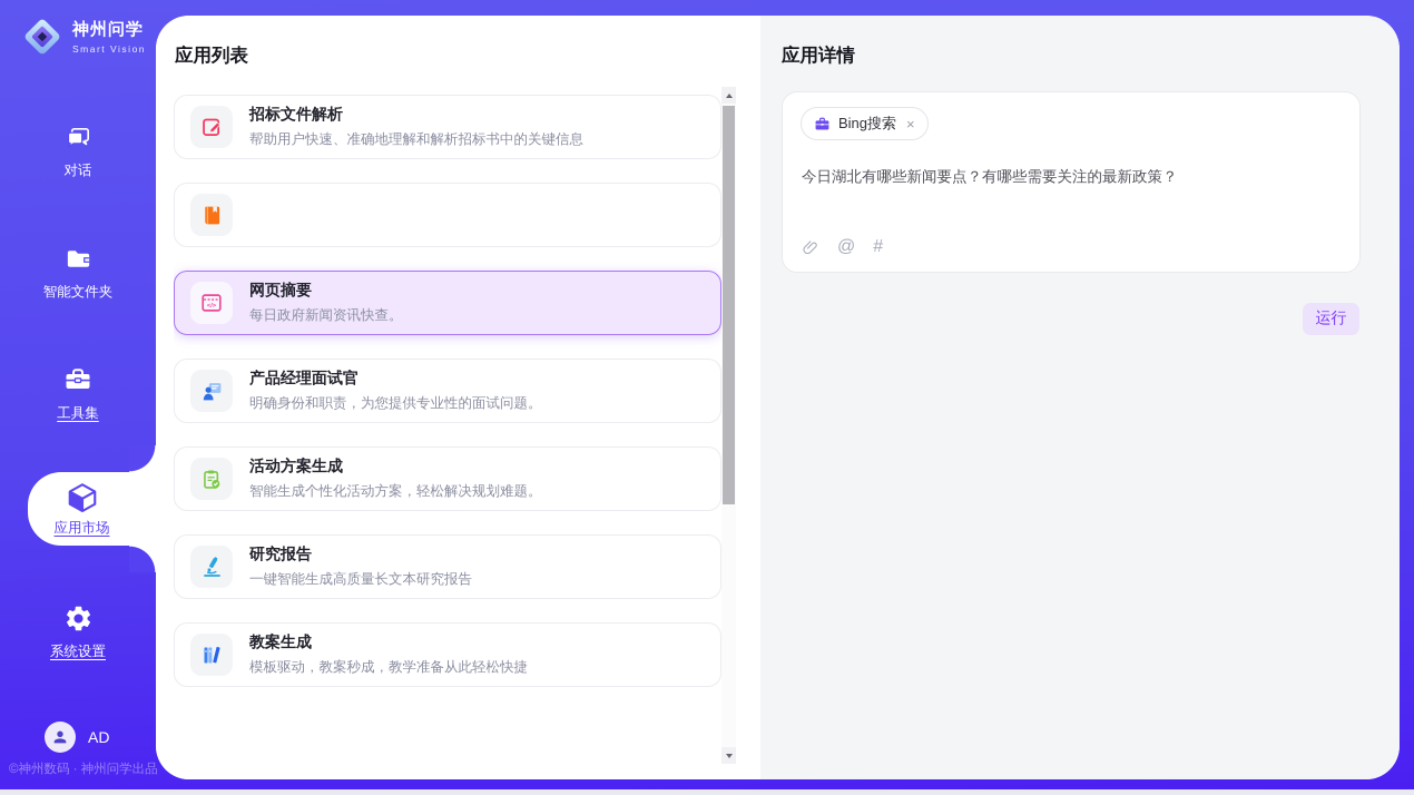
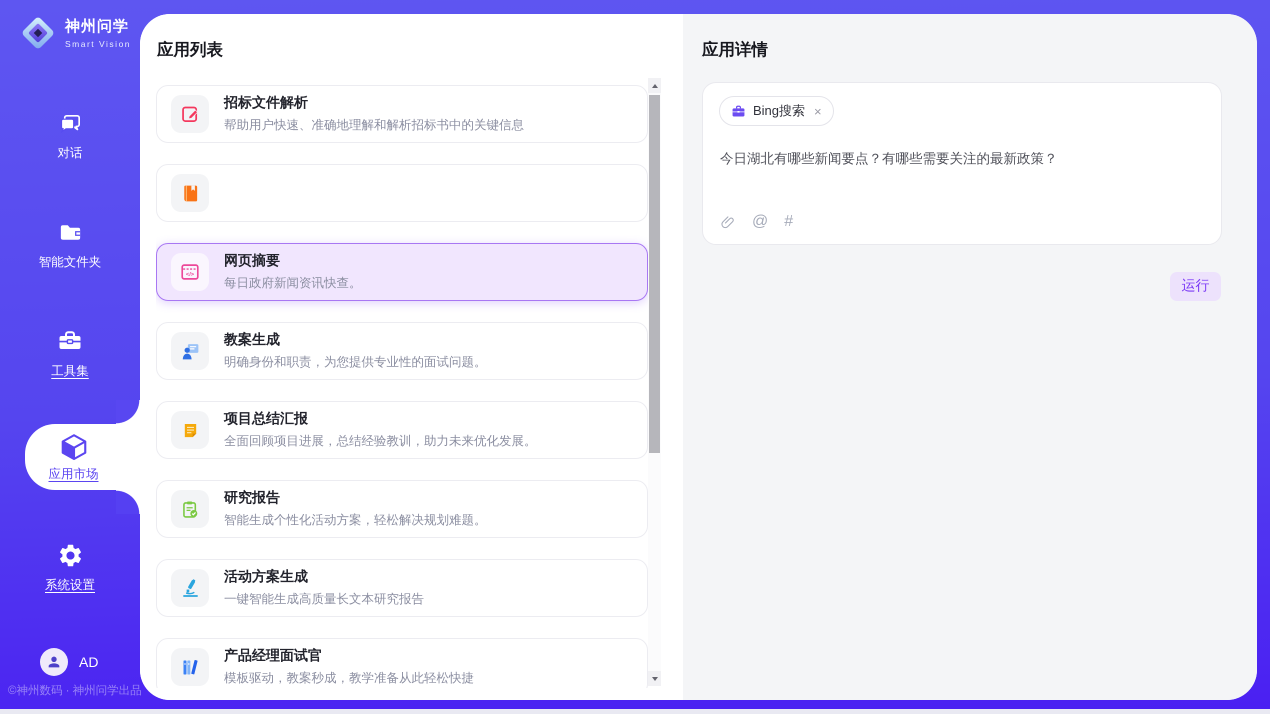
  神州问学
  Smart Vision
  对话
  智能文件夹
  工具集
  应用市场
  系统设置
  AD
  ©神州数码 · 神州问学出品
  应用列表
  招标文件解析
  帮助用户快速、准确地理解和解析招标书中的关键信息
  网页摘要
  每日政府新闻资讯快查。
- 产品经理面试官
+ 教案生成
  明确身份和职责，为您提供专业性的面试问题。
+ 项目总结汇报
+ 全面回顾项目进展，总结经验教训，助力未来优化发展。
- 活动方案生成
+ 研究报告
  智能生成个性化活动方案，轻松解决规划难题。
- 研究报告
+ 活动方案生成
  一键智能生成高质量长文本研究报告
- 教案生成
+ 产品经理面试官
  模板驱动，教案秒成，教学准备从此轻松快捷
  应用详情
  Bing搜索
  ×
  今日湖北有哪些新闻要点？有哪些需要关注的最新政策？
  @
  #
  运行
